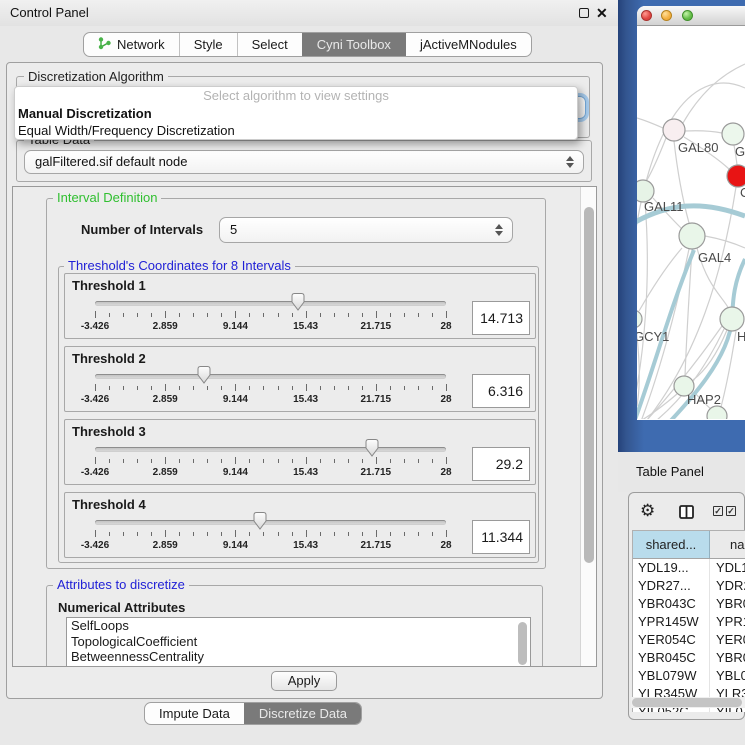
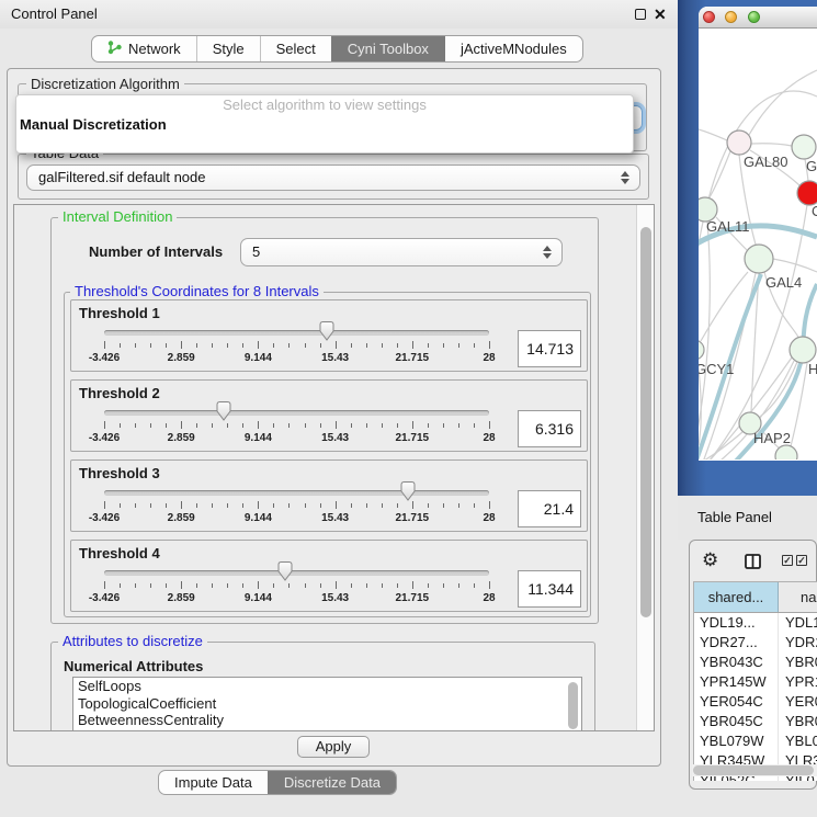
  Control Panel
  ✕
  Network
  Style
  Select
  Cyni Toolbox
  jActiveMNodules
  Discretization Algorithm
  Select algorithm to view settings
  Manual Discretization
- Equal Width/Frequency Discretization
  galFiltered.sif default node
  Interval Definition
  Number of Intervals
  5
  Threshold's Coordinates for 8 Intervals
  Threshold 1
  -3.426
  2.859
  9.144
  15.43
  21.715
  28
  14.713
  Threshold 2
  -3.426
  2.859
  9.144
  15.43
  21.715
  28
  6.316
  Threshold 3
  -3.426
  2.859
  9.144
  15.43
  21.715
  28
- 29.2
+ 21.4
  Threshold 4
  -3.426
  2.859
  9.144
  15.43
  21.715
  28
  11.344
  Attributes to discretize
  Numerical Attributes
  SelfLoops
  TopologicalCoefficient
  BetweennessCentrality
  Apply
  Impute Data
  Discretize Data
  GAL80
  G
  GAL11
  GAL4
  GCY1
  H
  HAP2
  Table Panel
  ⚙
  ✓
  ✓
  shared...
  na
  YDL19...
  YDL
  YDR27...
  YDR
  YBR043C
  YBR
  YPR145W
  YPR
  YER054C
  YER
  YBR045C
  YBR
  YBL079W
  YBL0
  YLR345W
  YLR
  YIL052C
  YIL0
